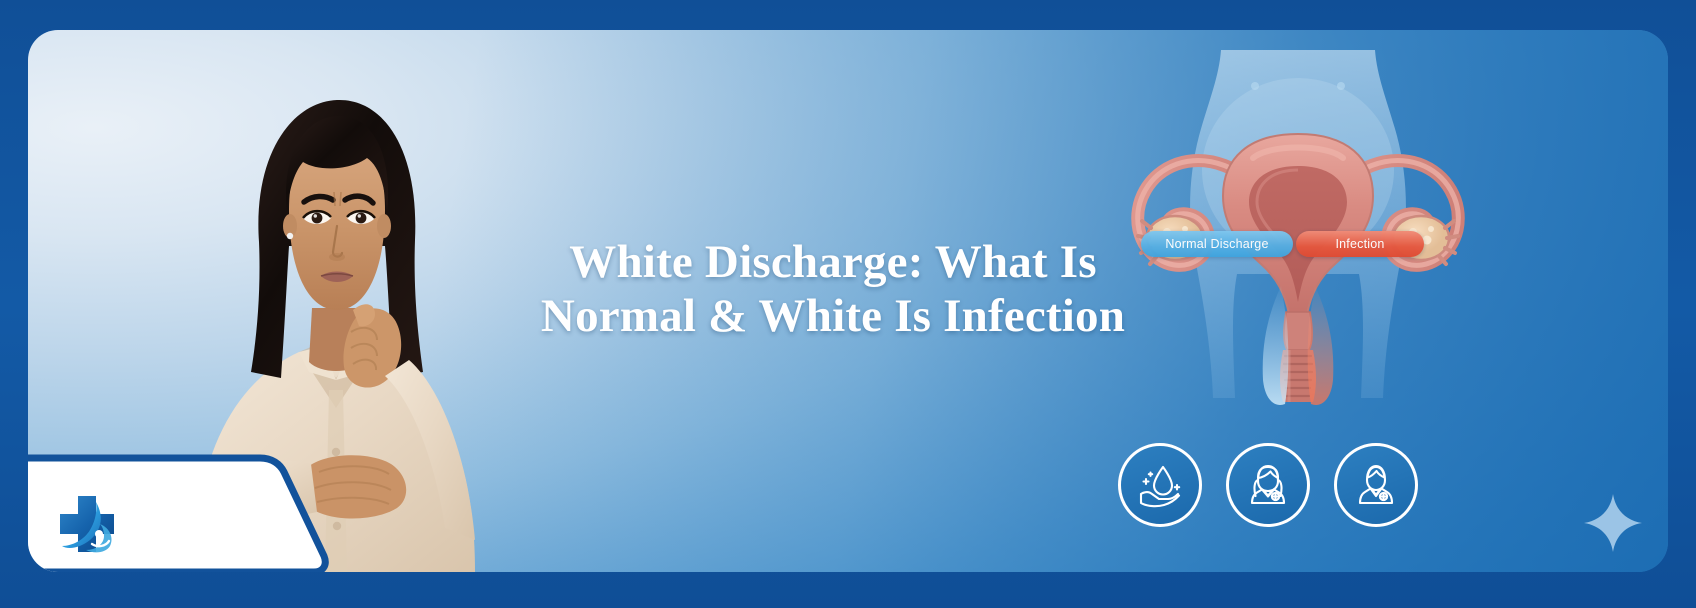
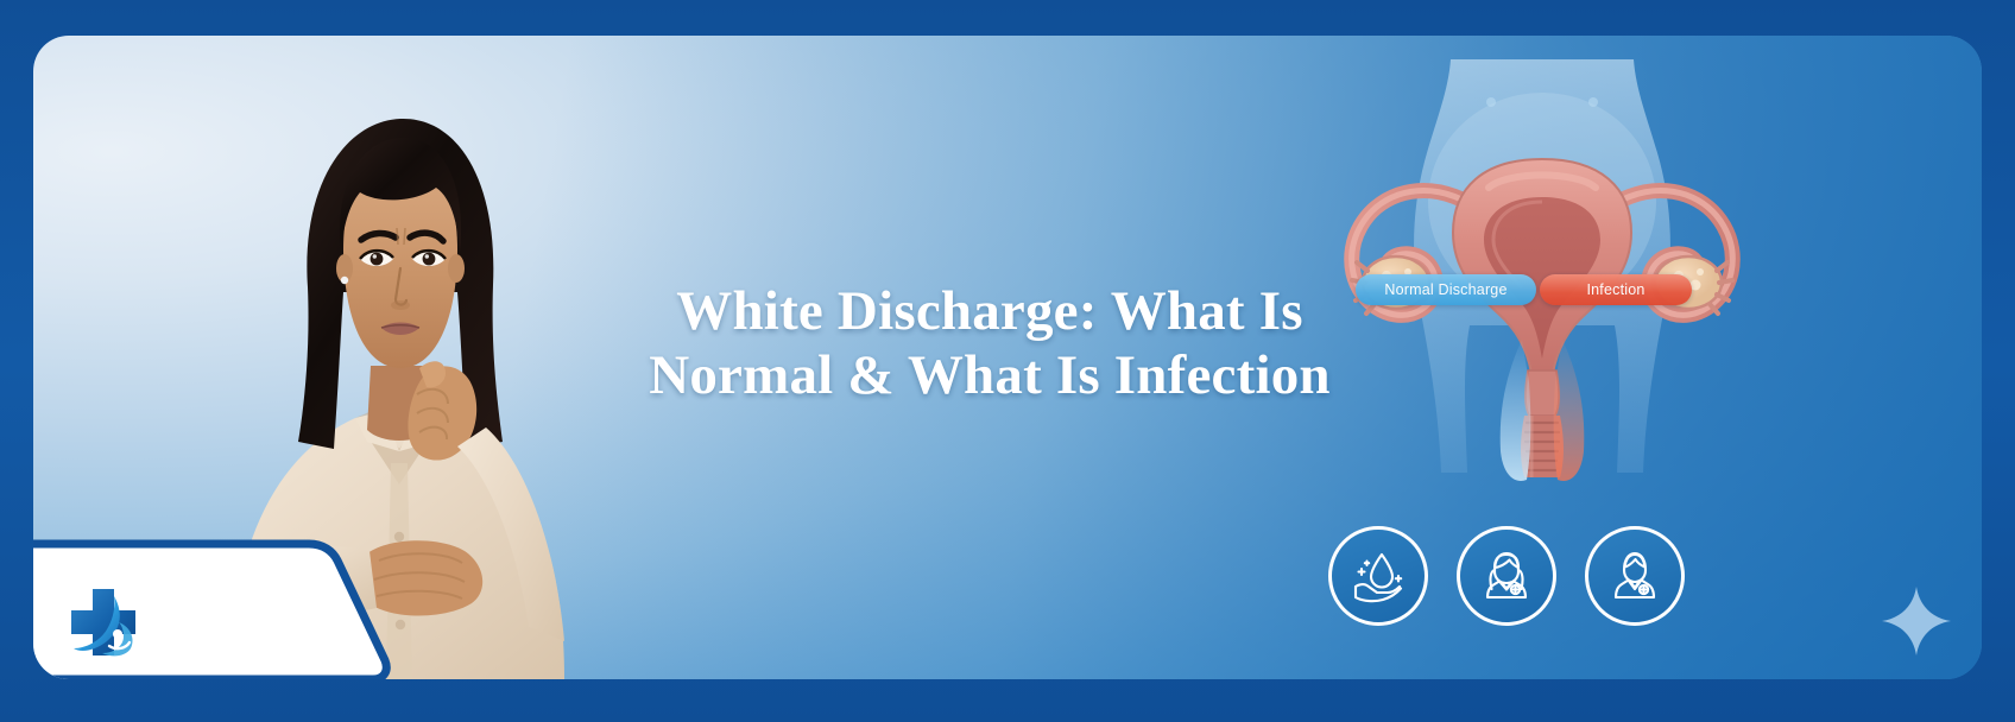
  Normal Discharge
  Infection
  White Discharge: What Is
- Normal & White Is Infection
+ Normal & What Is Infection
